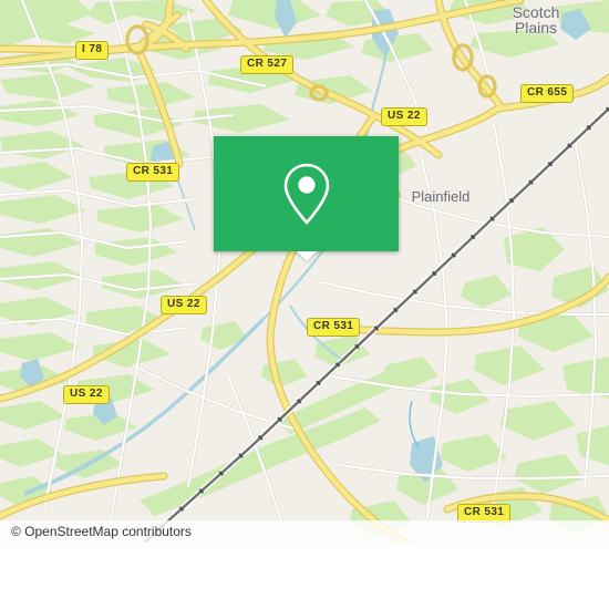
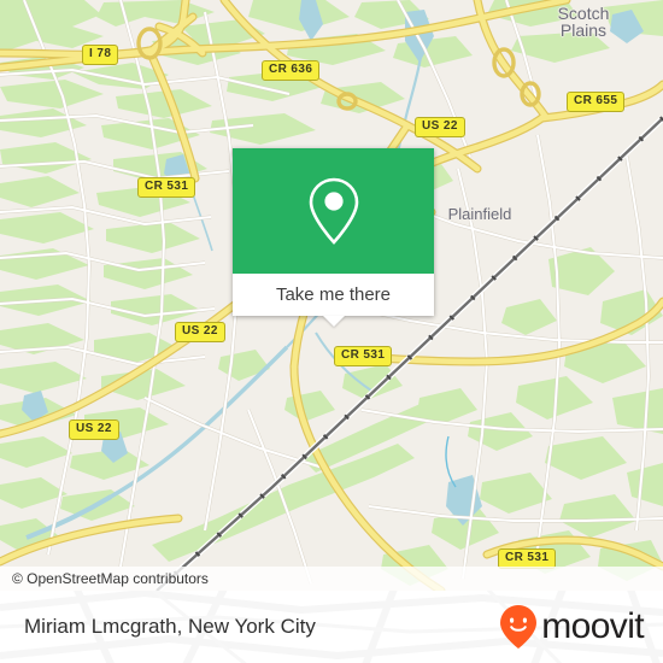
  Scotch
  Plains
  Plainfield
  I 78
- CR 527
+ CR 636
  US 22
  CR 655
  CR 531
  US 22
  CR 531
  US 22
  CR 531
+ Take me there
  © OpenStreetMap contributors
+ Miriam Lmcgrath, New York City
+ moovit
